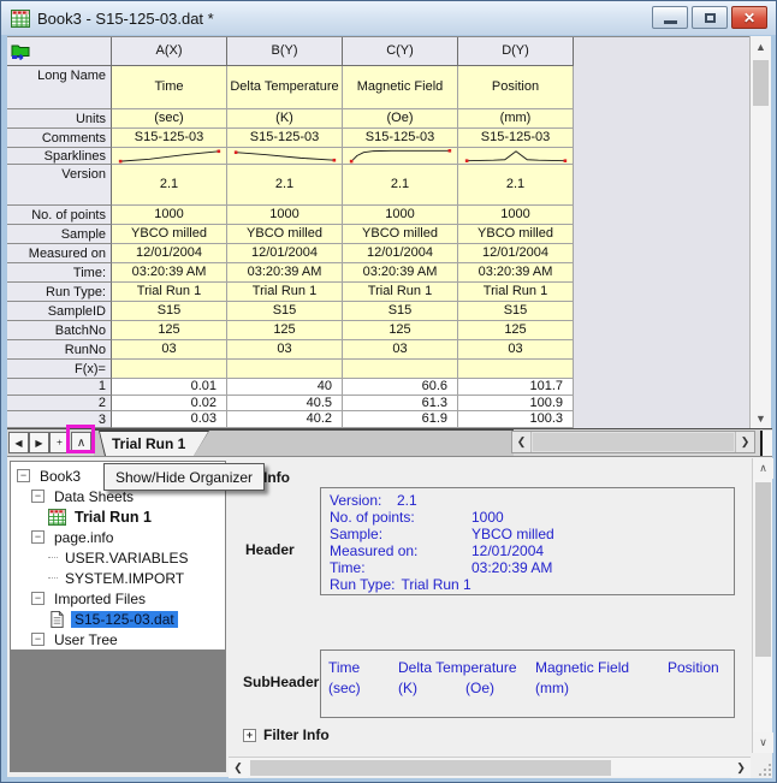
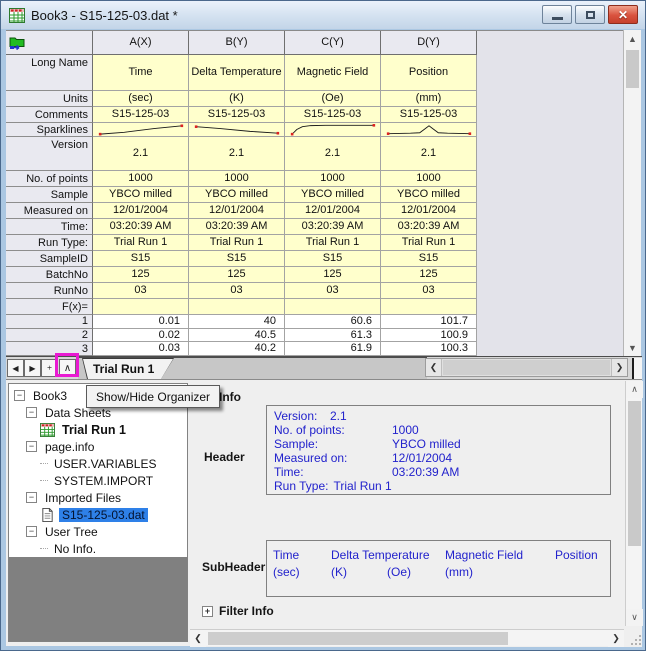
  Book3 - S15-125-03.dat *
  ✕
  A(X)
  B(Y)
  C(Y)
  D(Y)
  Long Name
  Time
  Delta Temperature
  Magnetic Field
  Position
  Units
  (sec)
  (K)
  (Oe)
  (mm)
  Comments
  S15-125-03
  S15-125-03
  S15-125-03
  S15-125-03
  Sparklines
  Version
  2.1
  2.1
  2.1
  2.1
  No. of points
  1000
  1000
  1000
  1000
  Sample
  YBCO milled
  YBCO milled
  YBCO milled
  YBCO milled
  Measured on
  12/01/2004
  12/01/2004
  12/01/2004
  12/01/2004
  Time:
  03:20:39 AM
  03:20:39 AM
  03:20:39 AM
  03:20:39 AM
  Run Type:
  Trial Run 1
  Trial Run 1
  Trial Run 1
  Trial Run 1
  SampleID
  S15
  S15
  S15
  S15
  BatchNo
  125
  125
  125
  125
  RunNo
  03
  03
  03
  03
  F(x)=
  1
  0.01
  40
  60.6
  101.7
  2
  0.02
  40.5
  61.3
  100.9
  3
  0.03
  40.2
  61.9
  100.3
  ▲
  ▼
  ◀
  ▶
  ＋
  ∧
  Trial Run 1
  ❮
  ❯
  Show/Hide Organizer
  −
  Book3
  −
  Data Sheets
  Trial Run 1
  −
  page.info
  USER.VARIABLES
  SYSTEM.IMPORT
  −
  Imported Files
  S15-125-03.dat
  −
  User Tree
+ No Info.
  Info
  Header
  Version:
  2.1
  No. of points:
  1000
  Sample:
  YBCO milled
  Measured on:
  12/01/2004
  Time:
  03:20:39 AM
  Run Type:
  Trial Run 1
  SubHeader
  Time
  Delta Temperature
  Magnetic Field
  Position
  (sec)
  (K)
  (Oe)
  (mm)
  +
  Filter Info
  ∧
  ∨
  ❮
  ❯
